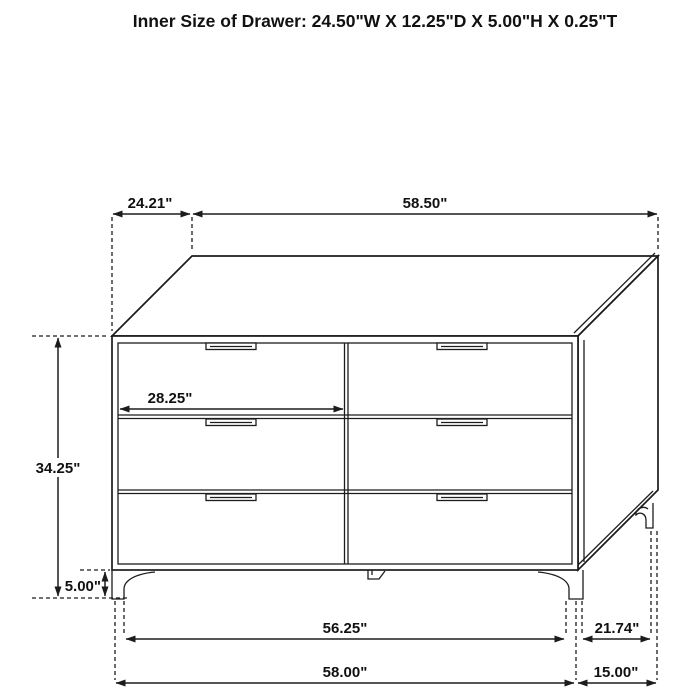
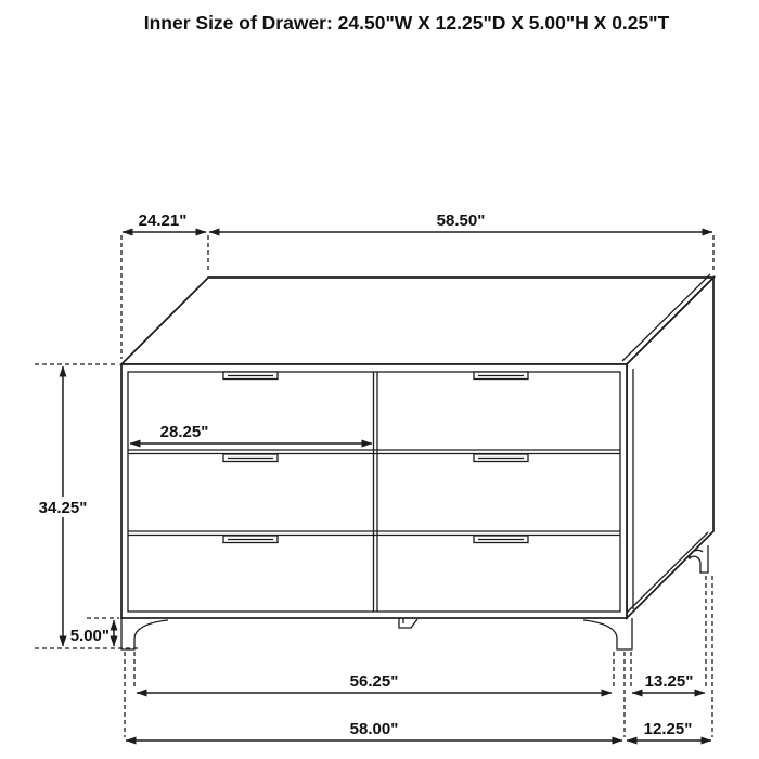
  Inner Size of Drawer: 24.50"W X 12.25"D X 5.00"H X 0.25"T
  24.21"
  58.50"
  28.25"
  34.25"
  5.00"
  56.25"
- 21.74"
+ 13.25"
  58.00"
- 15.00"
+ 12.25"
